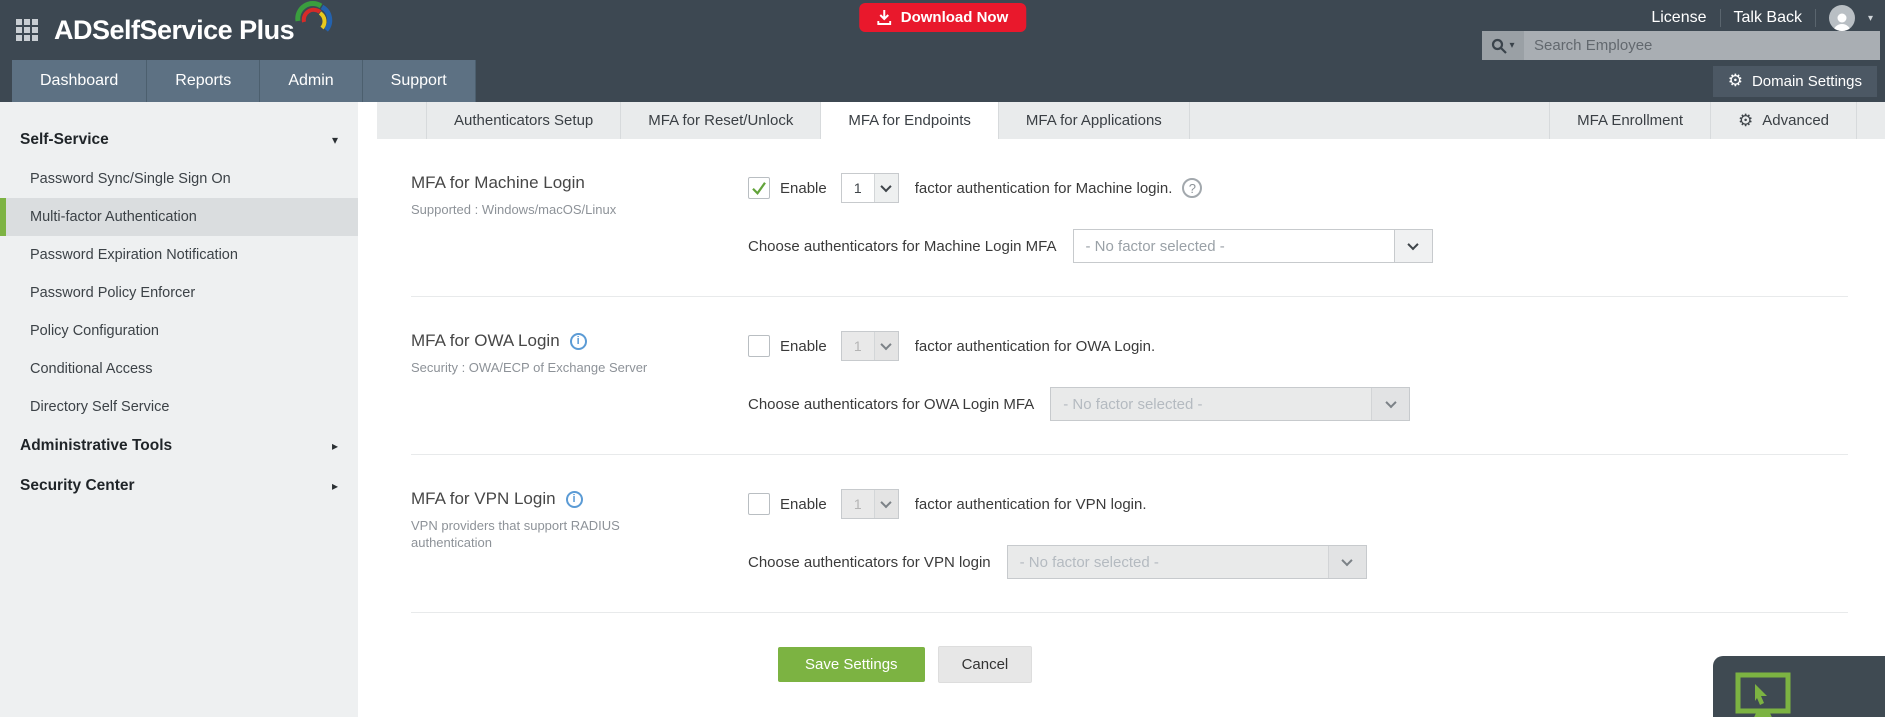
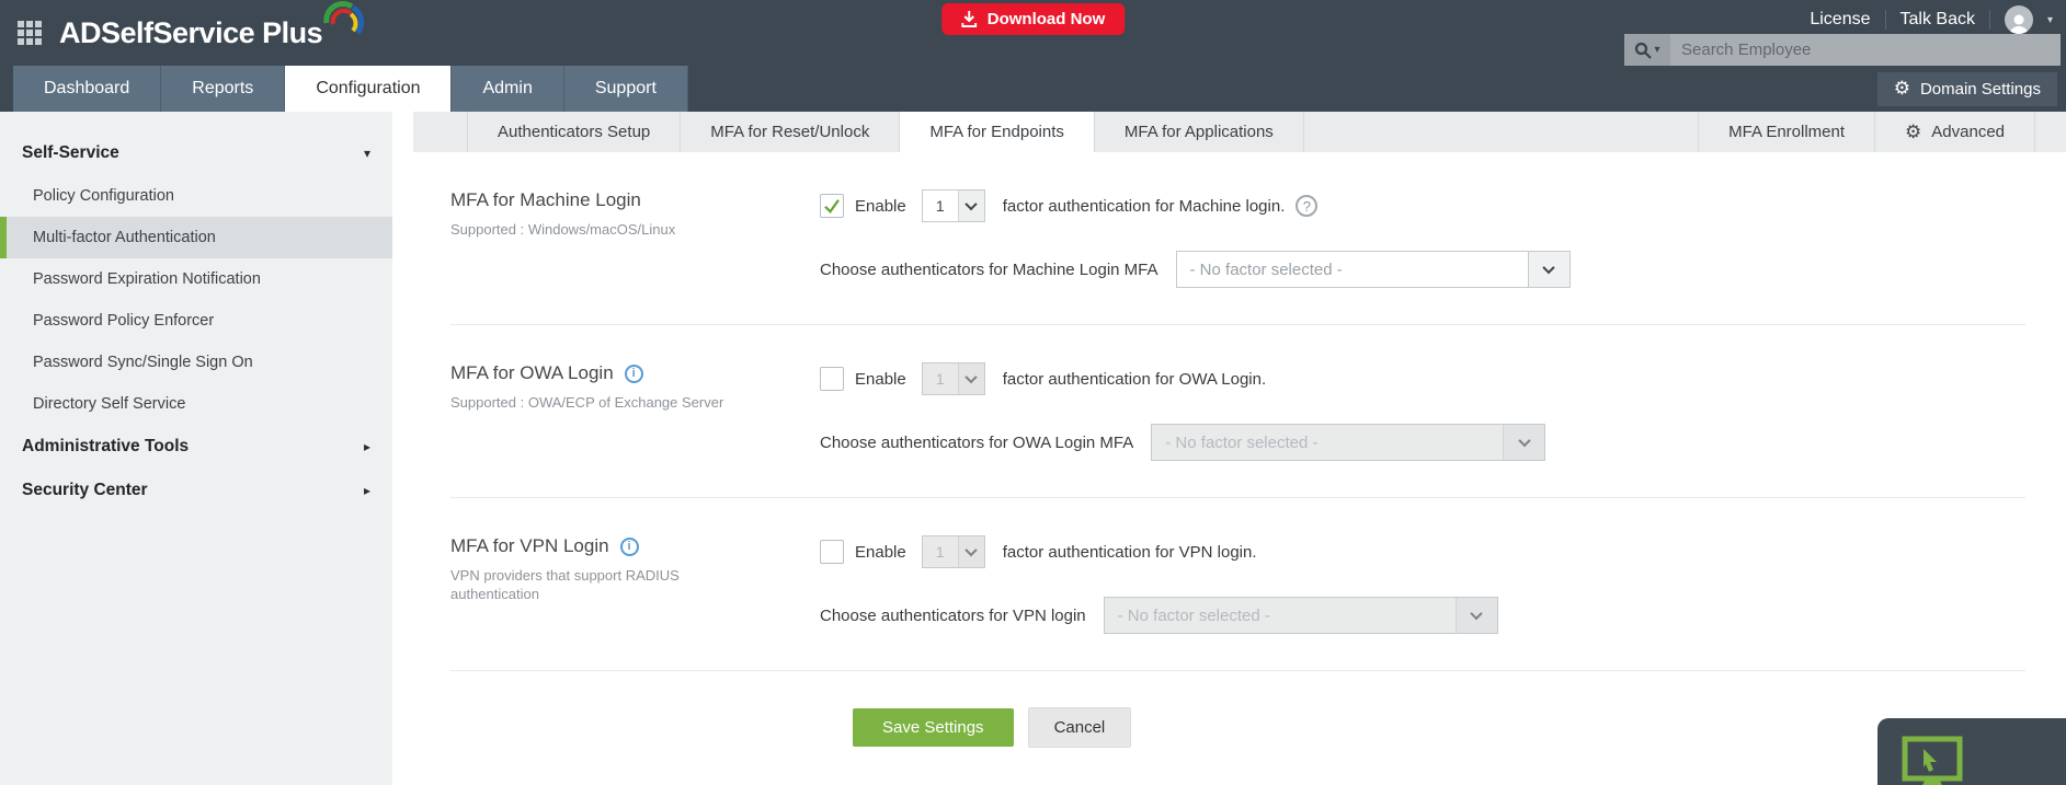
  ADSelfService Plus
  Download Now
  License
  Talk Back
  ▾
  ▾
  Search Employee
  Dashboard
  Reports
+ Configuration
  Admin
  Support
  ⚙
  Domain Settings
  Self-Service
  ▾
- Password Sync/Single Sign On
+ Policy Configuration
  Multi-factor Authentication
  Password Expiration Notification
  Password Policy Enforcer
- Policy Configuration
+ Password Sync/Single Sign On
- Conditional Access
  Directory Self Service
  Administrative Tools
  ▸
  Security Center
  ▸
  Authenticators Setup
  MFA for Reset/Unlock
  MFA for Endpoints
  MFA for Applications
  MFA Enrollment
  ⚙
  Advanced
  MFA for Machine Login
  Supported : Windows/macOS/Linux
  Enable
  1
  factor authentication for Machine login.
  ?
  Choose authenticators for Machine Login MFA
  - No factor selected -
  MFA for OWA Login
  i
- Security : OWA/ECP of Exchange Server
+ Supported : OWA/ECP of Exchange Server
  Enable
  1
  factor authentication for OWA Login.
  Choose authenticators for OWA Login MFA
  - No factor selected -
  MFA for VPN Login
  i
  VPN providers that support RADIUS authentication
  Enable
  1
  factor authentication for VPN login.
  Choose authenticators for VPN login
  - No factor selected -
  Save Settings
  Cancel
